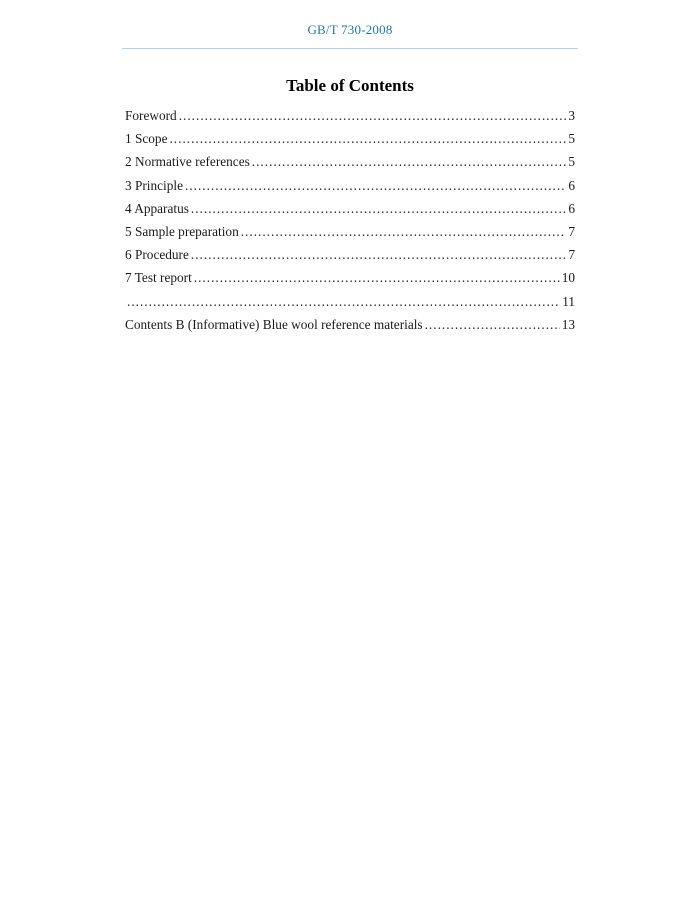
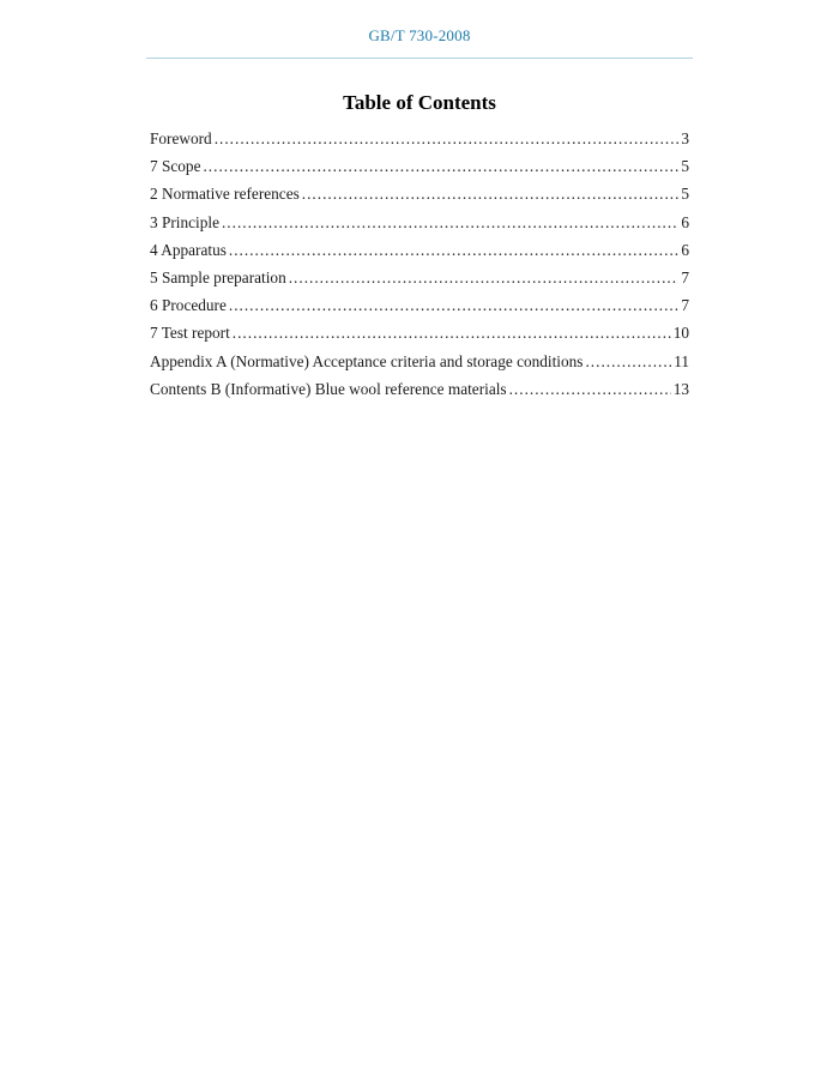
  GB/T 730-2008
  Table of Contents
  Foreword
  3
- 1 Scope
+ 7 Scope
  5
  2 Normative references
  5
  3 Principle
  6
  4 Apparatus
  6
  5 Sample preparation
  7
  6 Procedure
  7
  7 Test report
  10
+ Appendix A (Normative) Acceptance criteria and storage conditions
  11
  Contents B (Informative) Blue wool reference materials
  13
